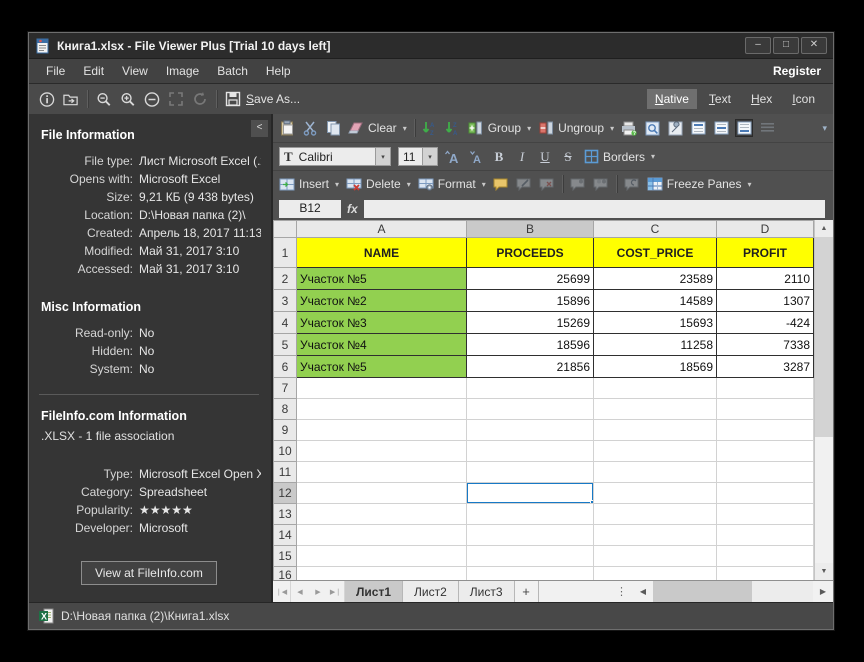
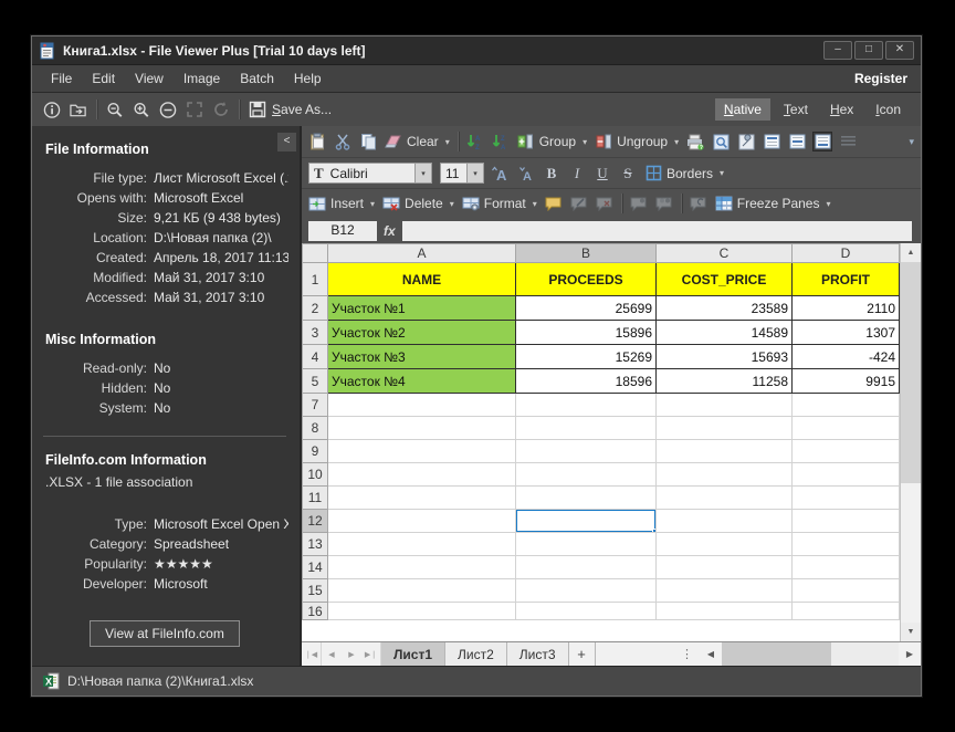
  Книга1.xlsx - File Viewer Plus [Trial 10 days left]
  –
  □
  ✕
  File Edit View Image Batch Help
  Register
  Save As...
  Native
  Text
  Hex
  Icon
  <
  File Information
  File type:
  Лист Microsoft Excel (.
  Opens with:
  Microsoft Excel
  Size:
  9,21 КБ (9 438 bytes)
  Location:
  D:\Новая папка (2)\
  Created:
  Апрель 18, 2017 11:13
  Modified:
  Май 31, 2017 3:10
  Accessed:
  Май 31, 2017 3:10
  Misc Information
  Read-only:
  No
  Hidden:
  No
  System:
  No
  FileInfo.com Information
  .XLSX - 1 file association
  Type:
  Microsoft Excel Open X
  Category:
  Spreadsheet
  Popularity:
  ★★★★★
  Developer:
  Microsoft
  View at FileInfo.com
  Clear
  ▾
  Group
  ▾
  Ungroup
  ▾
  ▾
  T
  Calibri
  11
  A
  A
  B
  I
  U
  S
  Borders
  ▾
  Insert
  ▾
  Delete
  ▾
  Format
  ▾
  Freeze Panes
  ▾
  B12
  fx
  	A	B	C	D
  1	NAME	PROCEEDS	COST_PRICE	PROFIT
- 2	Участок №5	25699	23589	2110
+ 2	Участок №1	25699	23589	2110
  3	Участок №2	15896	14589	1307
  4	Участок №3	15269	15693	-424
- 5	Участок №4	18596	11258	7338
+ 5	Участок №4	18596	11258	9915
- 6	Участок №5	21856	18569	3287
  7
  8
  9
  10
  11
  12
  13
  14
  15
  16
  Лист1
  Лист2
  Лист3
  +
  ⋮
  ◀
  ▶
  X
  D:\Новая папка (2)\Книга1.xlsx
